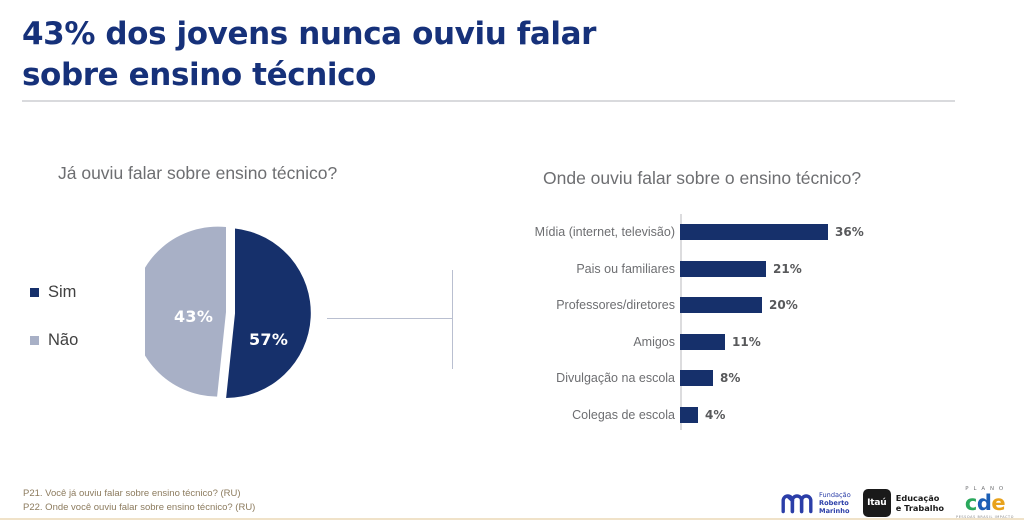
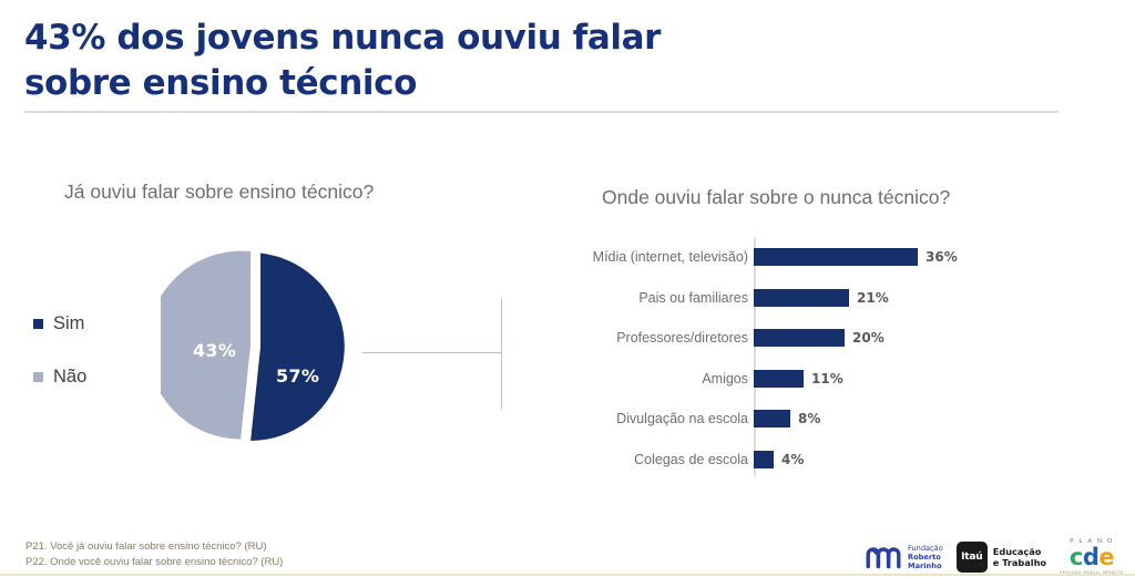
  43% dos jovens nunca ouviu falar
  sobre ensino técnico
  Já ouviu falar sobre ensino técnico?
  43%
  57%
  Sim
  Não
- Onde ouviu falar sobre o ensino técnico?
+ Onde ouviu falar sobre o nunca técnico?
  Mídia (internet, televisão)
  36%
  Pais ou familiares
  21%
  Professores/diretores
  20%
  Amigos
  11%
  Divulgação na escola
  8%
  Colegas de escola
  4%
  P21. Você já ouviu falar sobre ensino técnico? (RU)
  P22. Onde você ouviu falar sobre ensino técnico? (RU)
  Fundação Roberto Marinho
  Itaú
  Educação e Trabalho
  cde
